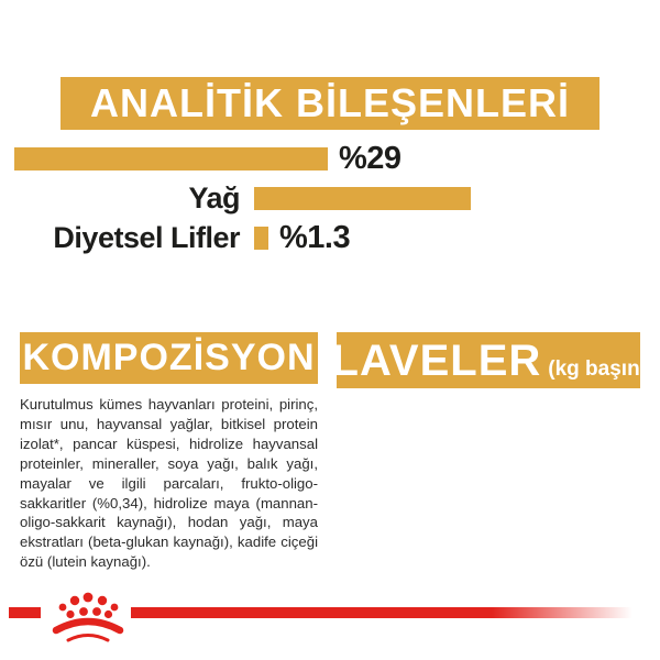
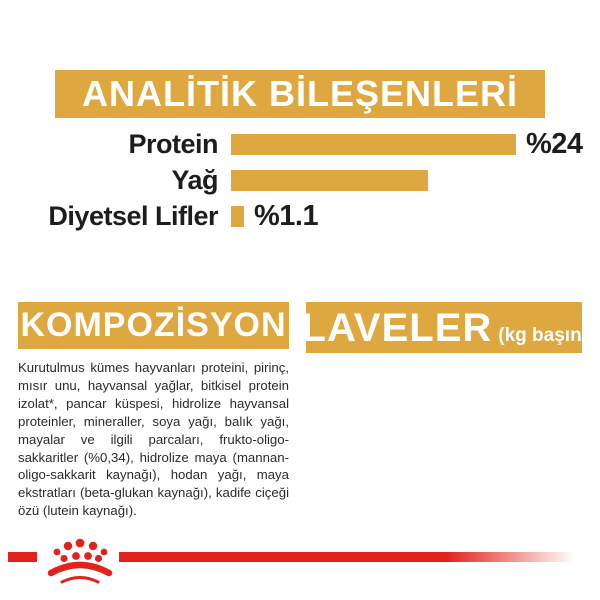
  ANALİTİK BİLEŞENLERİ
+ Protein
- %29
+ %24
  Yağ
  Diyetsel Lifler
- %1.3
+ %1.1
  KOMPOZİSYON
  Kurutulmus kümes hayvanları proteini, pirinç, mısır unu, hayvansal yağlar, bitkisel protein izolat*, pancar küspesi, hidrolize hayvansal proteinler, mineraller, soya yağı, balık yağı, mayalar ve ilgili parcaları, frukto-oligo-sakkaritler (%0,34), hidrolize maya (mannan-oligo-sakkarit kaynağı), hodan yağı, maya ekstratları (beta-glukan kaynağı), kadife ciçeği özü (lutein kaynağı).
  İLAVELER
  (kg başına)
